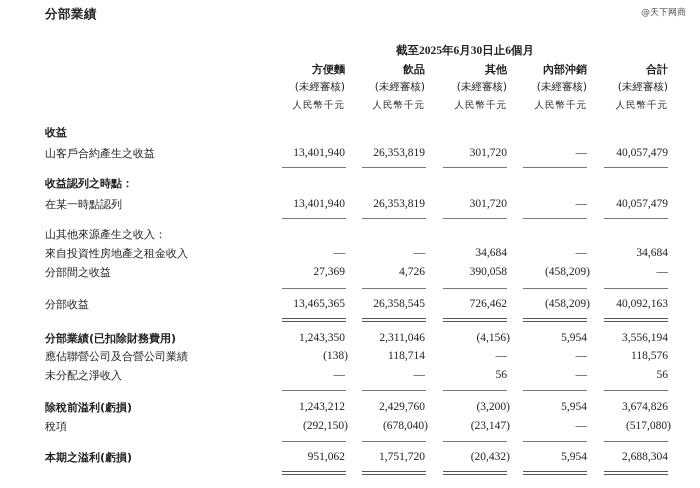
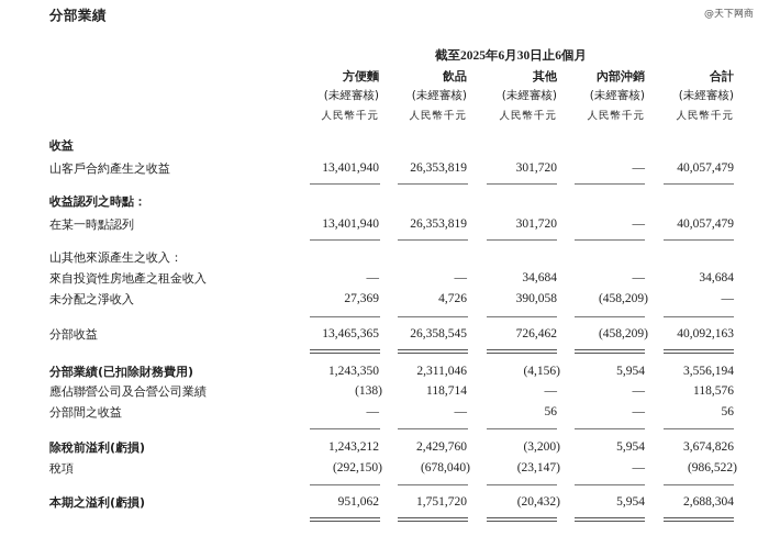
  分部業績
  @天下网商
  截至2025年6月30日止6個月
  方便麵
  飲品
  其他
  內部沖銷
  合計
  (未經審核)
  (未經審核)
  (未經審核)
  (未經審核)
  (未經審核)
  人民幣千元
  人民幣千元
  人民幣千元
  人民幣千元
  人民幣千元
  收益
  山客戶合約產生之收益
  收益認列之時點：
  在某一時點認列
  山其他來源產生之收入：
  來自投資性房地產之租金收入
- 分部間之收益
+ 未分配之淨收入
  分部收益
  分部業績(已扣除財務費用)
  應佔聯營公司及合營公司業績
- 未分配之淨收入
+ 分部間之收益
  除稅前溢利(虧損)
  稅項
  本期之溢利(虧損)
  13,401,940
  26,353,819
  301,720
  —
  40,057,479
  13,401,940
  26,353,819
  301,720
  —
  40,057,479
  —
  —
  34,684
  —
  34,684
  27,369
  4,726
  390,058
  (458,209)
  —
  13,465,365
  26,358,545
  726,462
  (458,209)
  40,092,163
  1,243,350
  2,311,046
  (4,156)
  5,954
  3,556,194
  (138)
  118,714
  —
  —
  118,576
  —
  —
  56
  —
  56
  1,243,212
  2,429,760
  (3,200)
  5,954
  3,674,826
  (292,150)
  (678,040)
  (23,147)
  —
- (517,080)
+ (986,522)
  951,062
  1,751,720
  (20,432)
  5,954
  2,688,304
